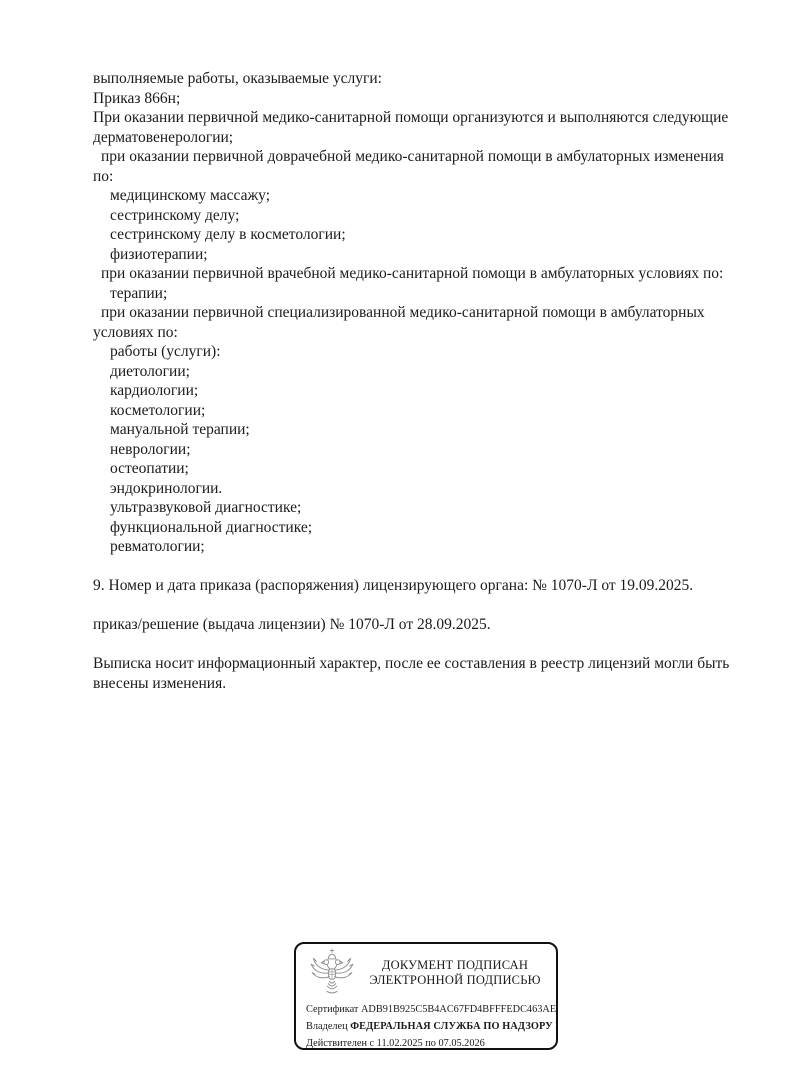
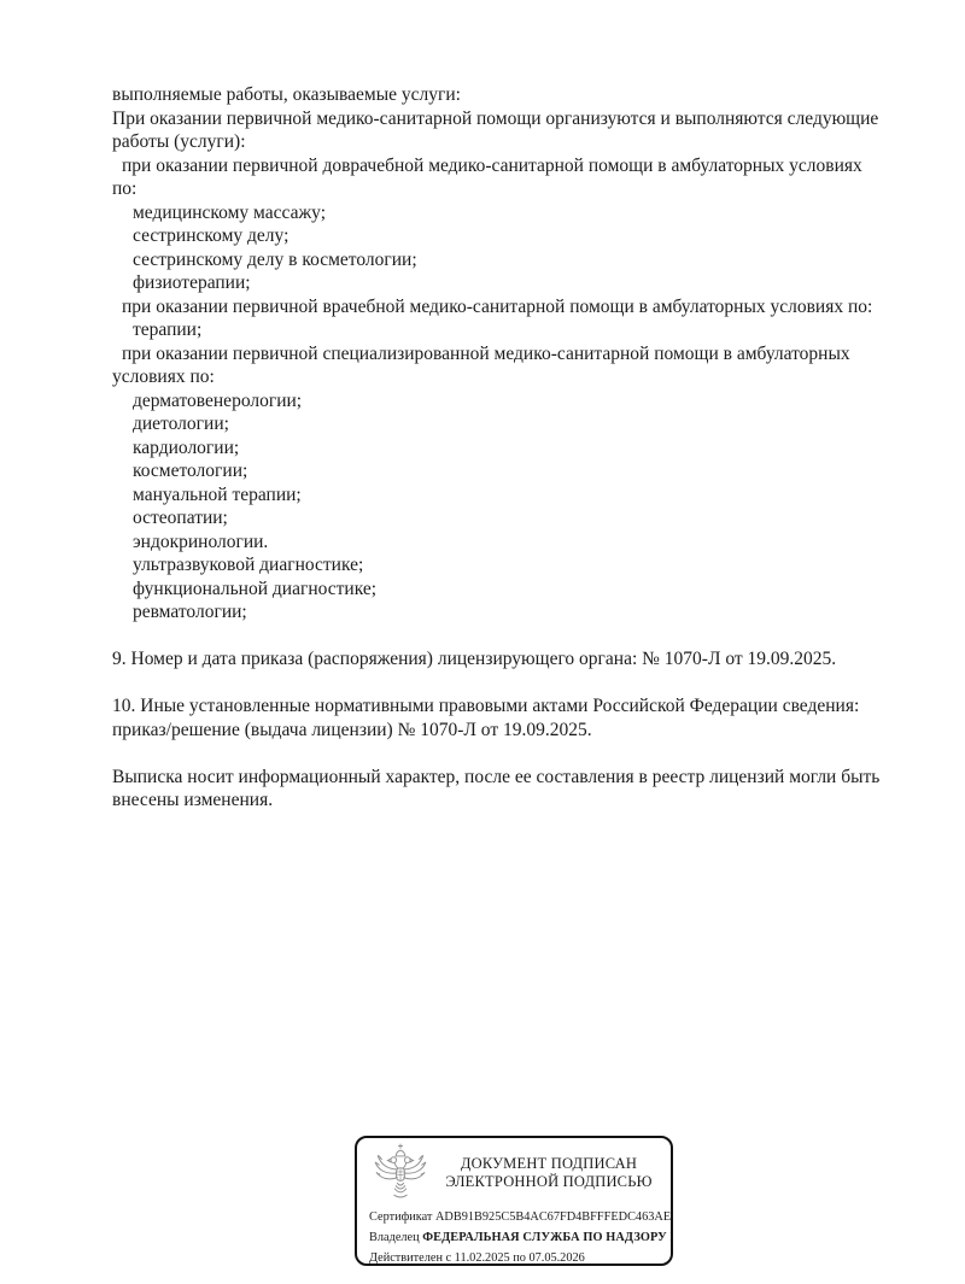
  выполняемые работы, оказываемые услуги:
- Приказ 866н;
  При оказании первичной медико-санитарной помощи организуются и выполняются следующие
- дерматовенерологии;
+ работы (услуги):
- при оказании первичной доврачебной медико-санитарной помощи в амбулаторных изменения
+ при оказании первичной доврачебной медико-санитарной помощи в амбулаторных условиях
  по:
  медицинскому массажу;
  сестринскому делу;
  сестринскому делу в косметологии;
  физиотерапии;
  при оказании первичной врачебной медико-санитарной помощи в амбулаторных условиях по:
  терапии;
  при оказании первичной специализированной медико-санитарной помощи в амбулаторных
  условиях по:
- работы (услуги):
+ дерматовенерологии;
  диетологии;
  кардиологии;
  косметологии;
  мануальной терапии;
- неврологии;
  остеопатии;
  эндокринологии.
  ультразвуковой диагностике;
  функциональной диагностике;
  ревматологии;
  9. Номер и дата приказа (распоряжения) лицензирующего органа: № 1070-Л от 19.09.2025.
+ 10. Иные установленные нормативными правовыми актами Российской Федерации сведения:
- приказ/решение (выдача лицензии) № 1070-Л от 28.09.2025.
+ приказ/решение (выдача лицензии) № 1070-Л от 19.09.2025.
  Выписка носит информационный характер, после ее составления в реестр лицензий могли быть
  внесены изменения.
  ДОКУМЕНТ ПОДПИСАН
  ЭЛЕКТРОННОЙ ПОДПИСЬЮ
  Сертификат ADB91B925C5B4AC67FD4BFFFEDC463AE
  Владелец ФЕДЕРАЛЬНАЯ СЛУЖБА ПО НАДЗОРУ
  Действителен с 11.02.2025 по 07.05.2026
